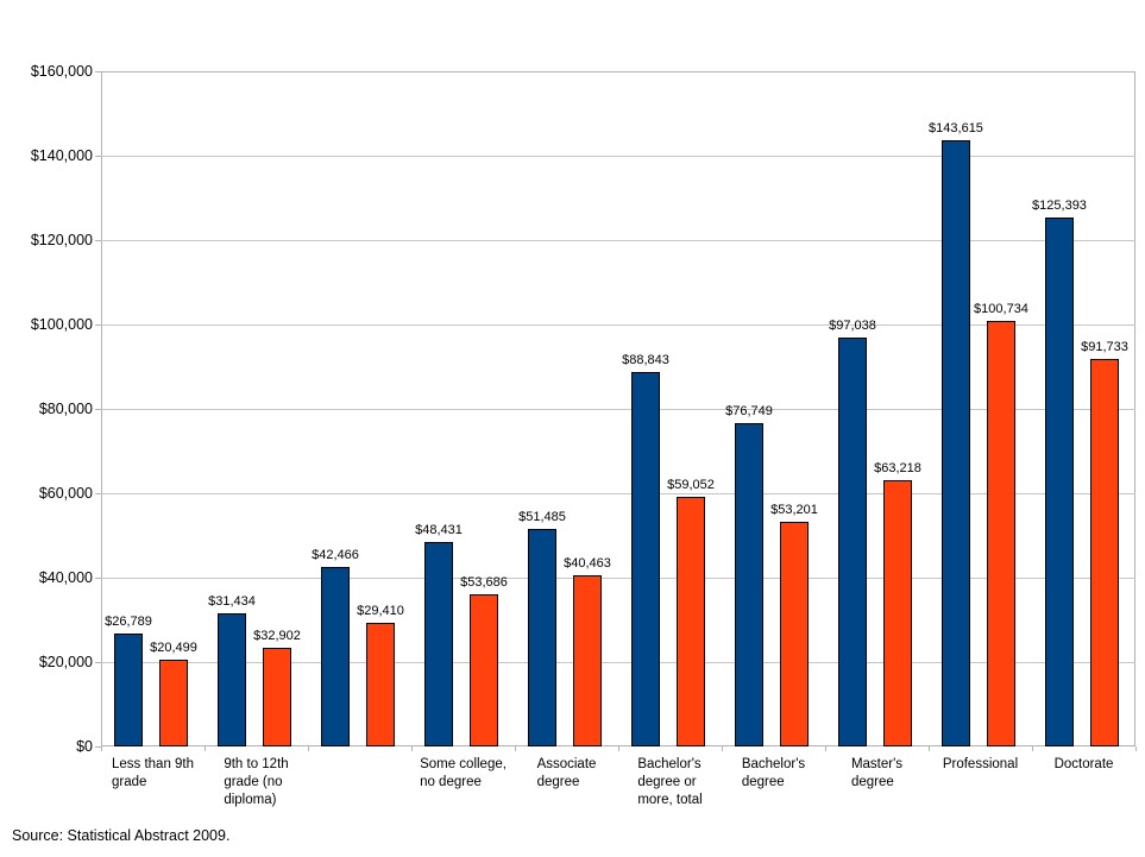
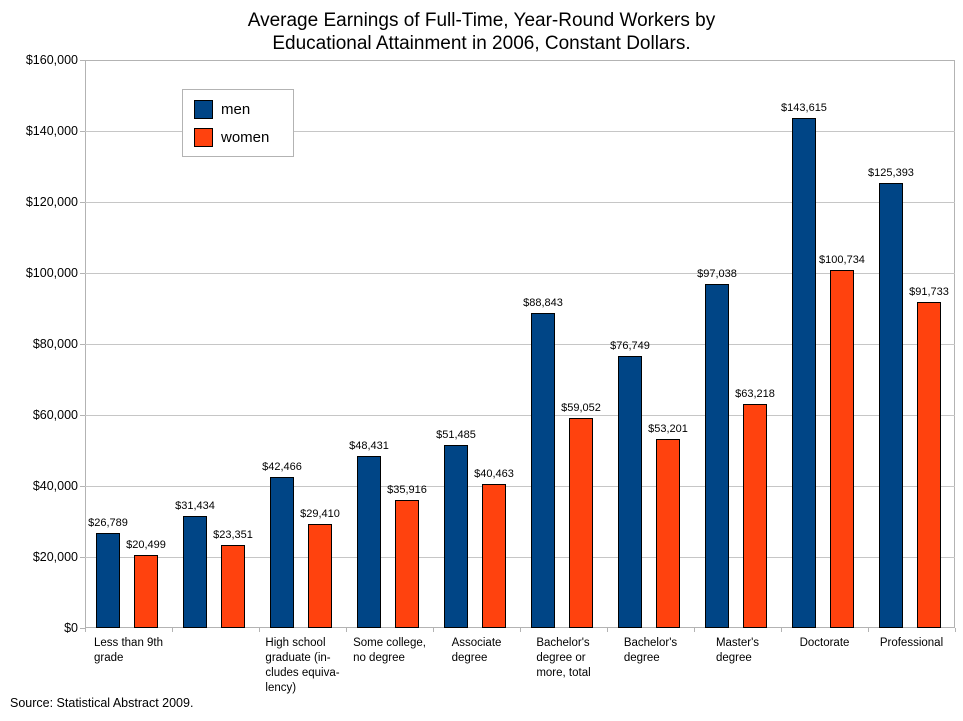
+ Average Earnings of Full-Time, Year-Round Workers by
+ Educational Attainment in 2006, Constant Dollars.
+ men
+ women
  Source: Statistical Abstract 2009.
  $0
  $20,000
  $40,000
  $60,000
  $80,000
  $100,000
  $120,000
  $140,000
  $160,000
  $26,789
  $20,499
  Less than 9th
  grade
  $31,434
- $32,902
+ $23,351
- 9th to 12th
- grade (no
- diploma)
  $42,466
  $29,410
+ High school
+ graduate (in-
+ cludes equiva-
+ lency)
  $48,431
- $53,686
+ $35,916
  Some college,
  no degree
  $51,485
  $40,463
  Associate
  degree
  $88,843
  $59,052
  Bachelor's
  degree or
  more, total
  $76,749
  $53,201
  Bachelor's
  degree
  $97,038
  $63,218
  Master's
  degree
  $143,615
  $100,734
- Professional
+ Doctorate
  $125,393
  $91,733
- Doctorate
+ Professional
